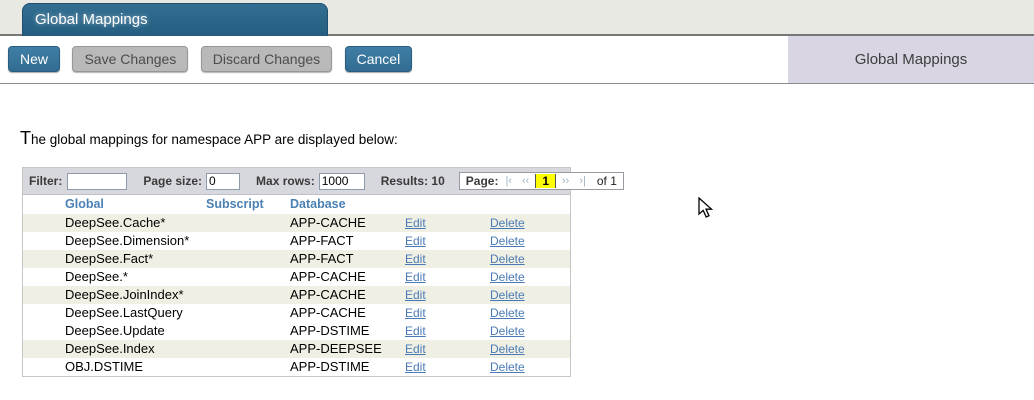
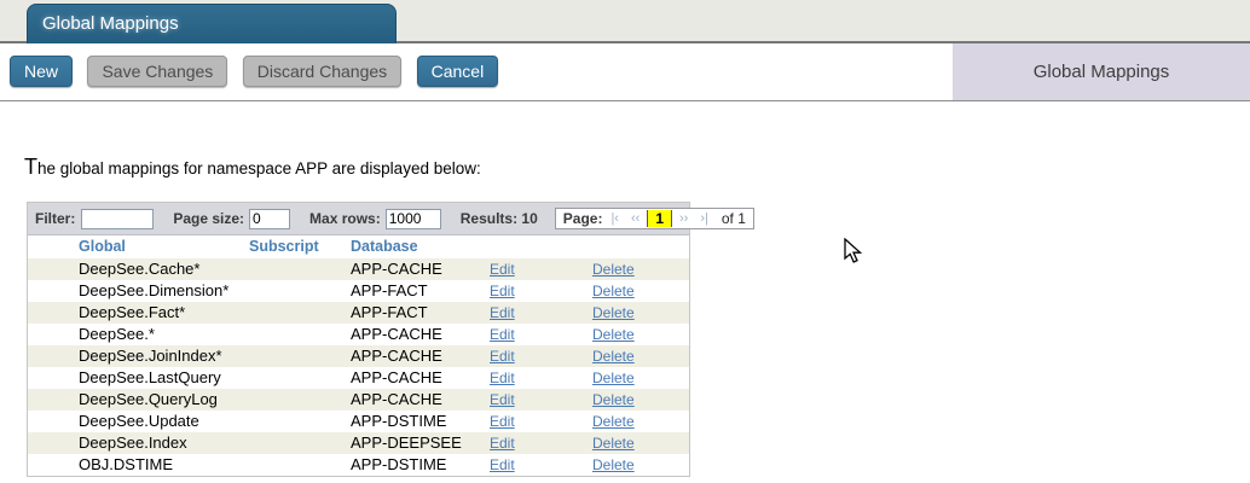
  Global Mappings
  New Save Changes Discard Changes Cancel
  Global Mappings
  The global mappings for namespace APP are displayed below:
  Filter:
  Page size:
  0
  Max rows:
  1000
  Results: 10
  Page:
  |‹
  ‹‹
  1
  ››
  ›|
  of 1
  	Global	Subscript	Database
  	DeepSee.Cache*		APP-CACHE	Edit	Delete
  	DeepSee.Dimension*		APP-FACT	Edit	Delete
  	DeepSee.Fact*		APP-FACT	Edit	Delete
  	DeepSee.*		APP-CACHE	Edit	Delete
  	DeepSee.JoinIndex*		APP-CACHE	Edit	Delete
  	DeepSee.LastQuery		APP-CACHE	Edit	Delete
+ 	DeepSee.QueryLog		APP-CACHE	Edit	Delete
  	DeepSee.Update		APP-DSTIME	Edit	Delete
  	DeepSee.Index		APP-DEEPSEE	Edit	Delete
  	OBJ.DSTIME		APP-DSTIME	Edit	Delete
